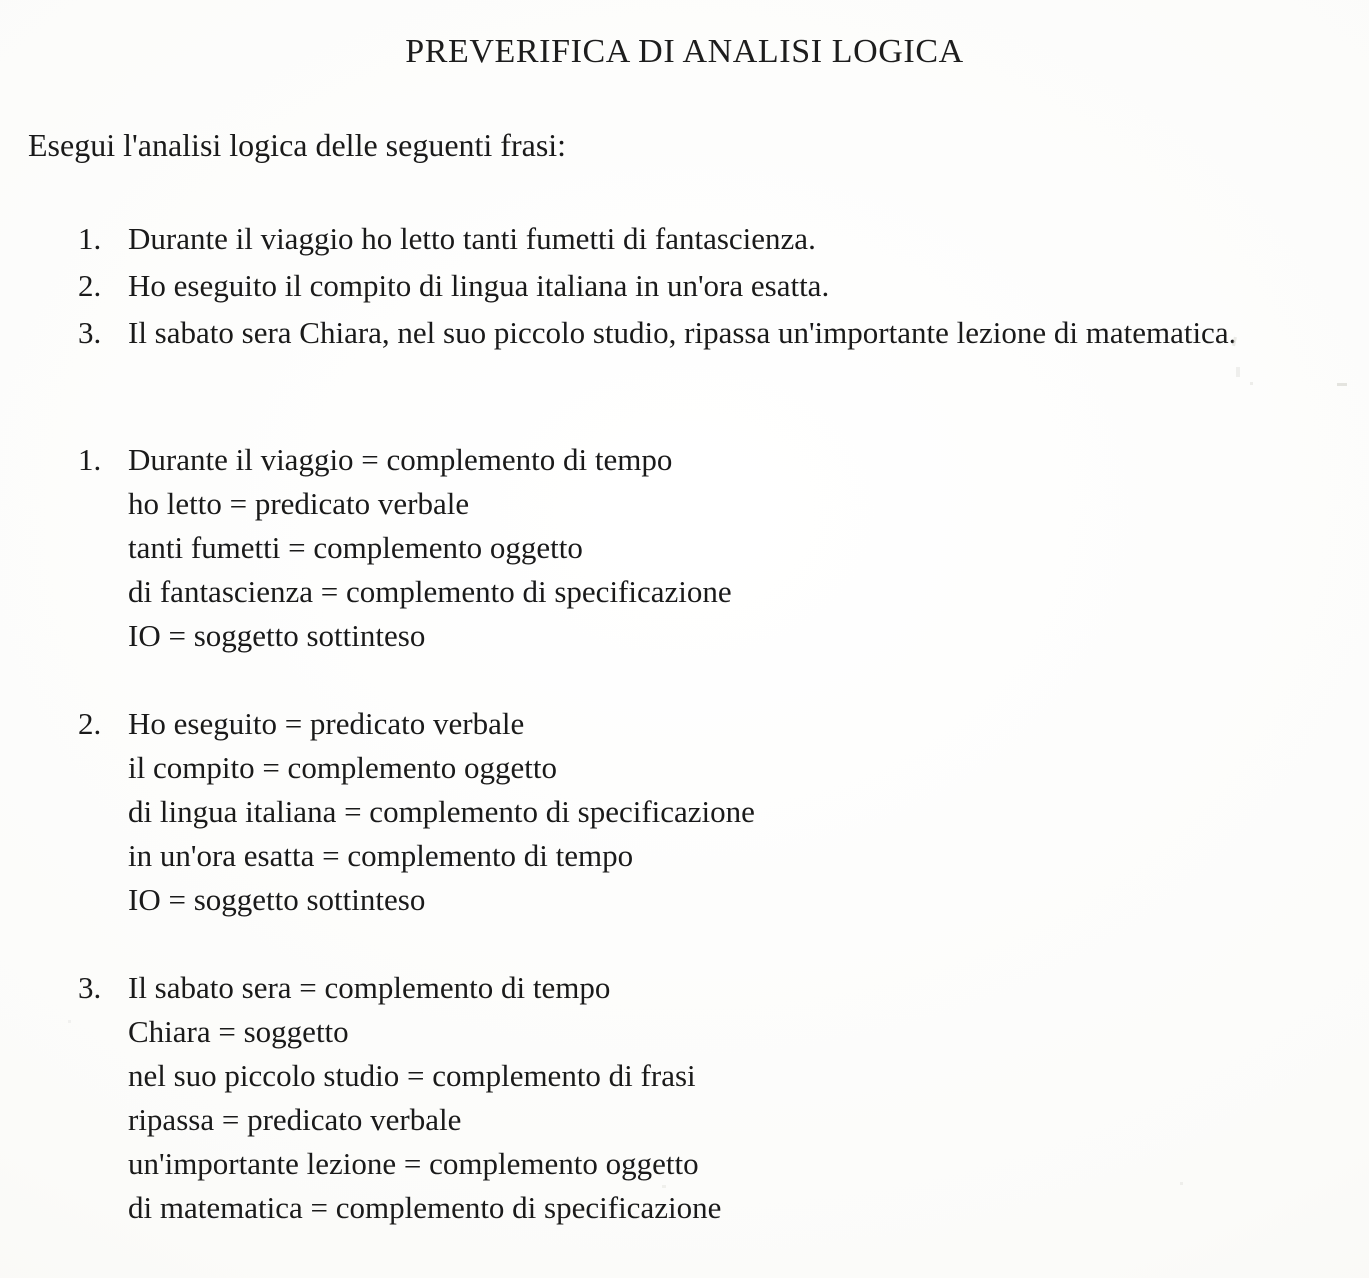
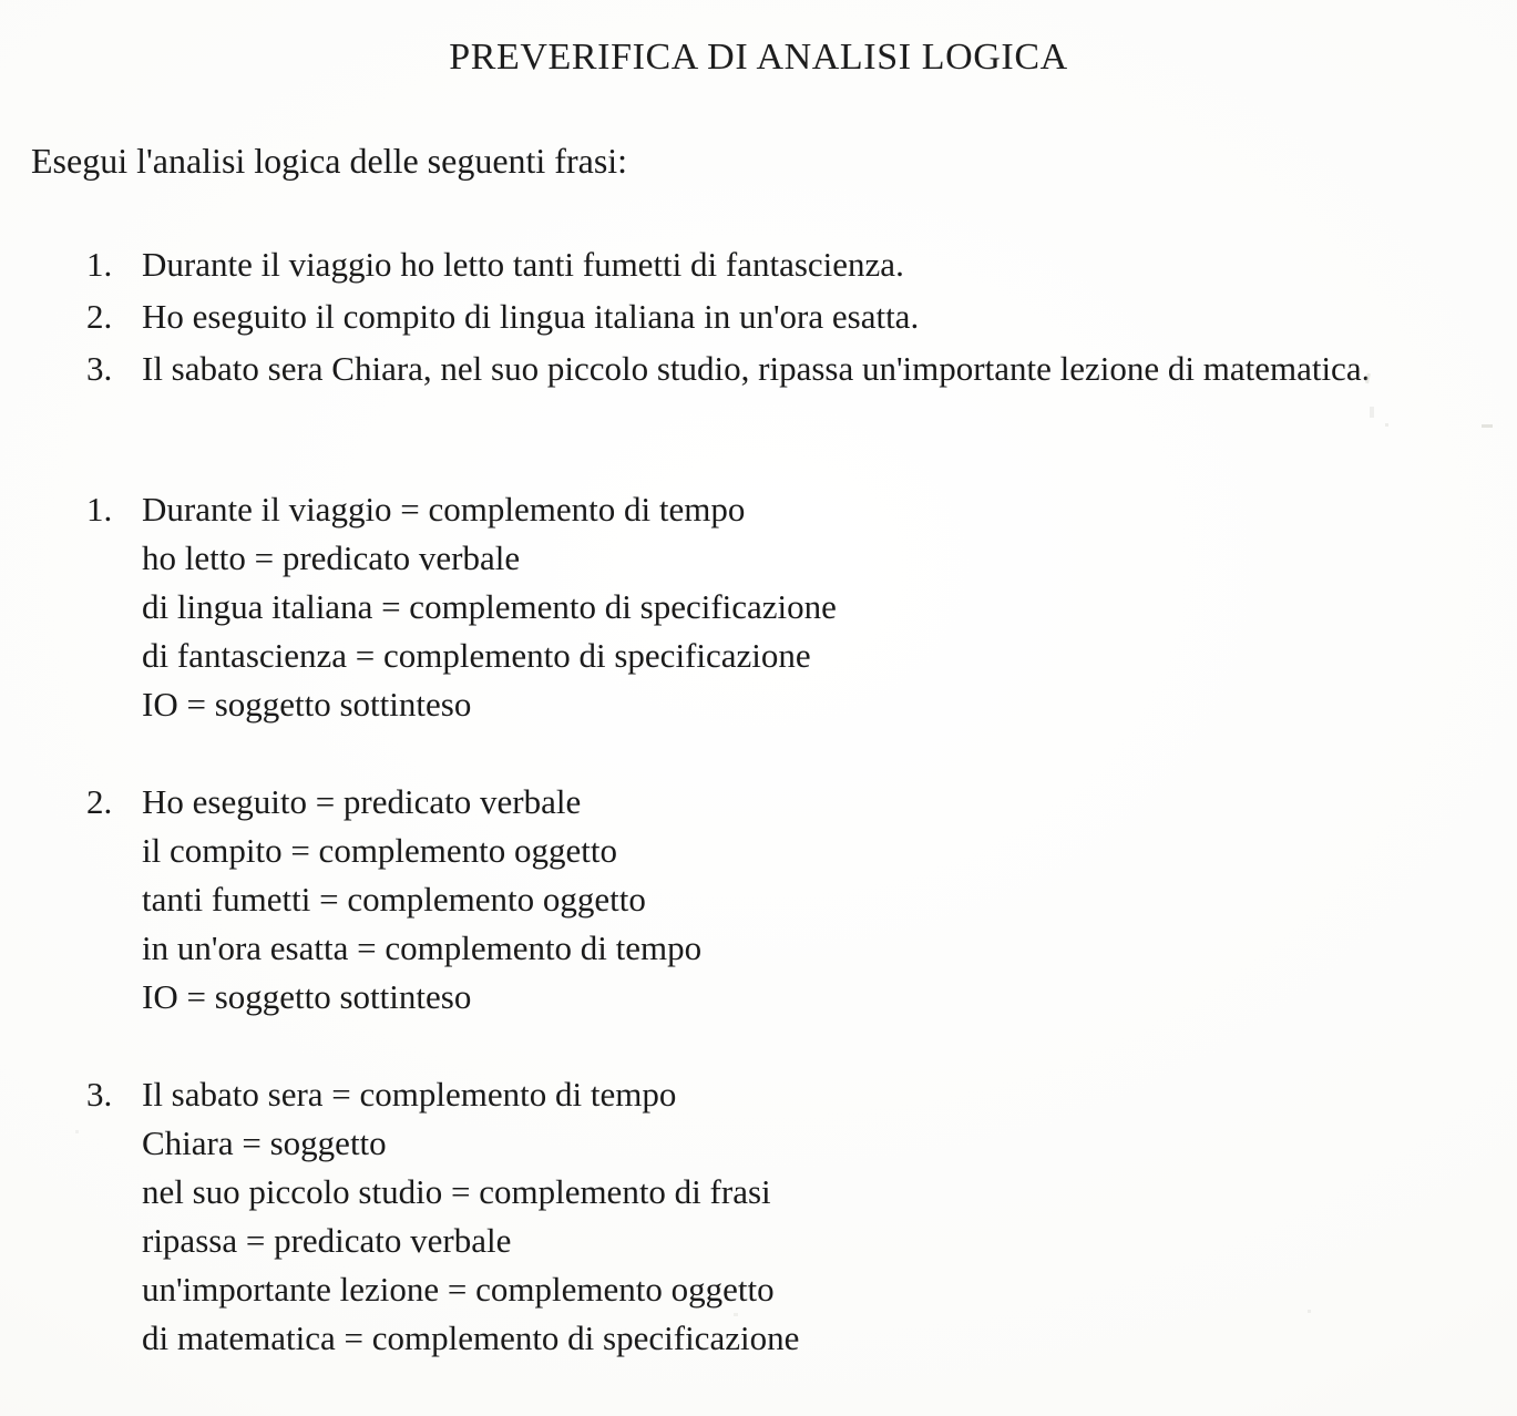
  PREVERIFICA DI ANALISI LOGICA
  Esegui l'analisi logica delle seguenti frasi:
  1.
  Durante il viaggio ho letto tanti fumetti di fantascienza.
  2.
  Ho eseguito il compito di lingua italiana in un'ora esatta.
  3.
  Il sabato sera Chiara, nel suo piccolo studio, ripassa un'importante lezione di matematica.
  1.
  Durante il viaggio = complemento di tempo
  ho letto = predicato verbale
- tanti fumetti = complemento oggetto
+ di lingua italiana = complemento di specificazione
  di fantascienza = complemento di specificazione
  IO = soggetto sottinteso
  2.
  Ho eseguito = predicato verbale
  il compito = complemento oggetto
- di lingua italiana = complemento di specificazione
+ tanti fumetti = complemento oggetto
  in un'ora esatta = complemento di tempo
  IO = soggetto sottinteso
  3.
  Il sabato sera = complemento di tempo
  Chiara = soggetto
  nel suo piccolo studio = complemento di frasi
  ripassa = predicato verbale
  un'importante lezione = complemento oggetto
  di matematica = complemento di specificazione
